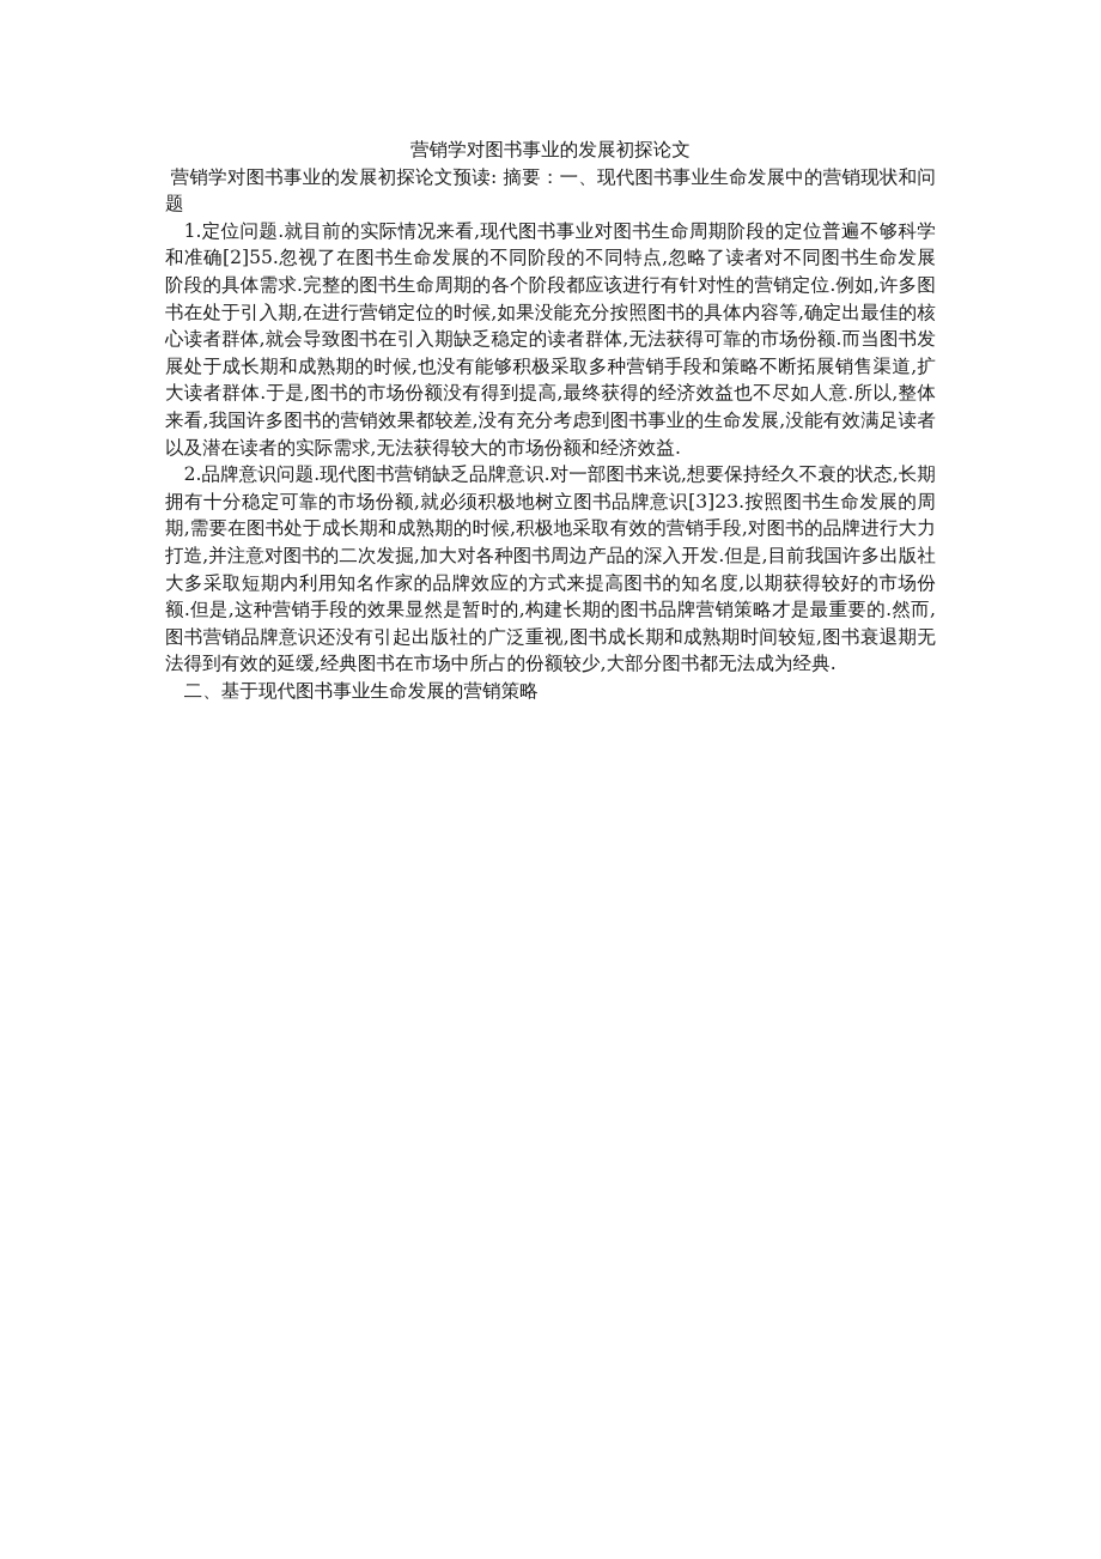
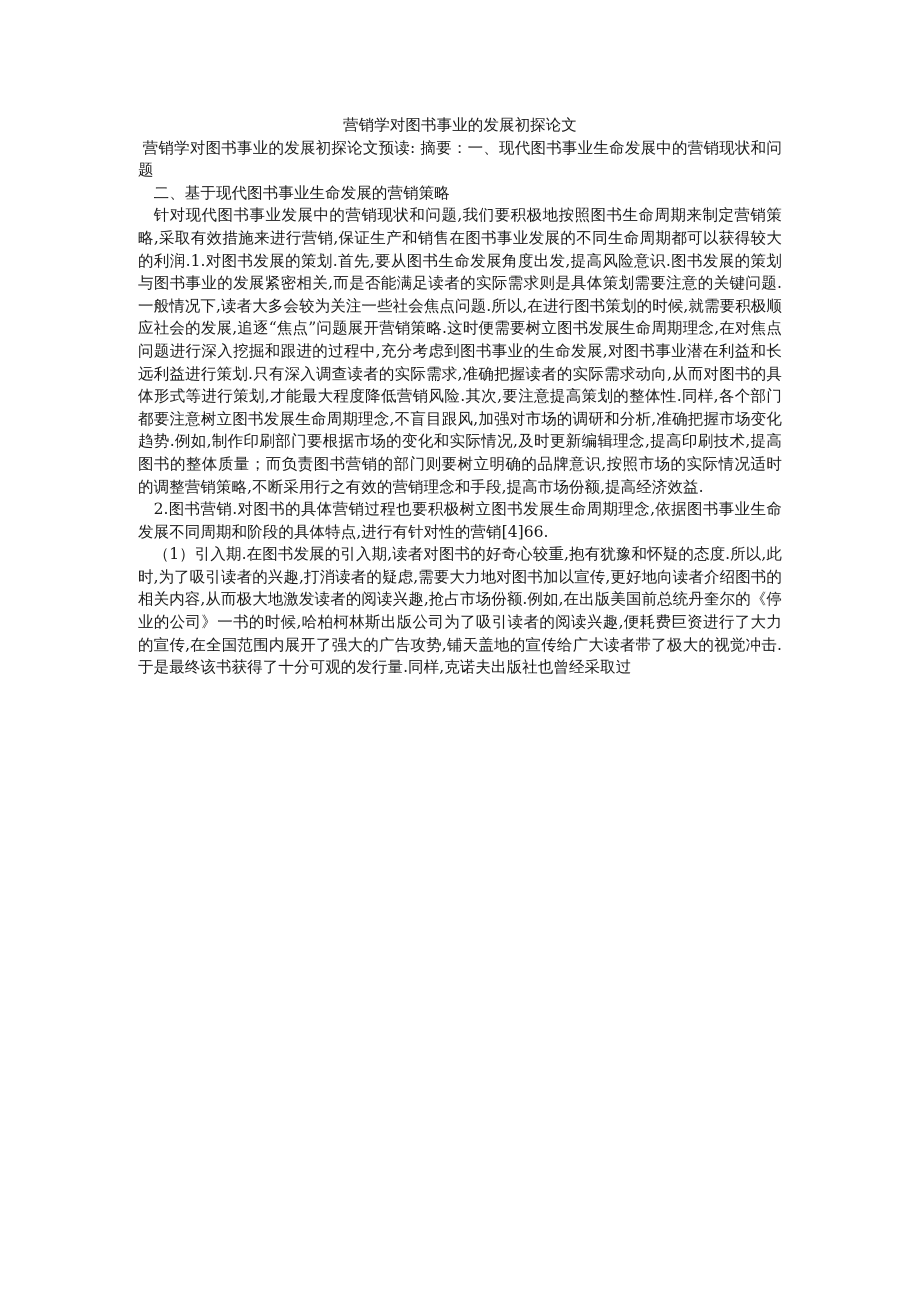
  营销学对图书事业的发展初探论文
  营销学对图书事业的发展初探论文预读: 摘要：一、现代图书事业生命发展中的营销现状和问题
- 1.定位问题.就目前的实际情况来看,现代图书事业对图书生命周期阶段的定位普遍不够科学和准确[2]55.忽视了在图书生命发展的不同阶段的不同特点,忽略了读者对不同图书生命发展阶段的具体需求.完整的图书生命周期的各个阶段都应该进行有针对性的营销定位.例如,许多图书在处于引入期,在进行营销定位的时候,如果没能充分按照图书的具体内容等,确定出最佳的核心读者群体,就会导致图书在引入期缺乏稳定的读者群体,无法获得可靠的市场份额.而当图书发展处于成长期和成熟期的时候,也没有能够积极采取多种营销手段和策略不断拓展销售渠道,扩大读者群体.于是,图书的市场份额没有得到提高,最终获得的经济效益也不尽如人意.所以,整体来看,我国许多图书的营销效果都较差,没有充分考虑到图书事业的生命发展,没能有效满足读者以及潜在读者的实际需求,无法获得较大的市场份额和经济效益.
- 2.品牌意识问题.现代图书营销缺乏品牌意识.对一部图书来说,想要保持经久不衰的状态,长期拥有十分稳定可靠的市场份额,就必须积极地树立图书品牌意识[3]23.按照图书生命发展的周期,需要在图书处于成长期和成熟期的时候,积极地采取有效的营销手段,对图书的品牌进行大力打造,并注意对图书的二次发掘,加大对各种图书周边产品的深入开发.但是,目前我国许多出版社大多采取短期内利用知名作家的品牌效应的方式来提高图书的知名度,以期获得较好的市场份额.但是,这种营销手段的效果显然是暂时的,构建长期的图书品牌营销策略才是最重要的.然而,图书营销品牌意识还没有引起出版社的广泛重视,图书成长期和成熟期时间较短,图书衰退期无法得到有效的延缓,经典图书在市场中所占的份额较少,大部分图书都无法成为经典.
  二、基于现代图书事业生命发展的营销策略
+ 针对现代图书事业发展中的营销现状和问题,我们要积极地按照图书生命周期来制定营销策略,采取有效措施来进行营销,保证生产和销售在图书事业发展的不同生命周期都可以获得较大的利润.1.对图书发展的策划.首先,要从图书生命发展角度出发,提高风险意识.图书发展的策划与图书事业的发展紧密相关,而是否能满足读者的实际需求则是具体策划需要注意的关键问题.一般情况下,读者大多会较为关注一些社会焦点问题.所以,在进行图书策划的时候,就需要积极顺应社会的发展,追逐“焦点”问题展开营销策略.这时便需要树立图书发展生命周期理念,在对焦点问题进行深入挖掘和跟进的过程中,充分考虑到图书事业的生命发展,对图书事业潜在利益和长远利益进行策划.只有深入调查读者的实际需求,准确把握读者的实际需求动向,从而对图书的具体形式等进行策划,才能最大程度降低营销风险.其次,要注意提高策划的整体性.同样,各个部门都要注意树立图书发展生命周期理念,不盲目跟风,加强对市场的调研和分析,准确把握市场变化趋势.例如,制作印刷部门要根据市场的变化和实际情况,及时更新编辑理念,提高印刷技术,提高图书的整体质量；而负责图书营销的部门则要树立明确的品牌意识,按照市场的实际情况适时的调整营销策略,不断采用行之有效的营销理念和手段,提高市场份额,提高经济效益.
+ 2.图书营销.对图书的具体营销过程也要积极树立图书发展生命周期理念,依据图书事业生命发展不同周期和阶段的具体特点,进行有针对性的营销[4]66.
+ （1）引入期.在图书发展的引入期,读者对图书的好奇心较重,抱有犹豫和怀疑的态度.所以,此时,为了吸引读者的兴趣,打消读者的疑虑,需要大力地对图书加以宣传,更好地向读者介绍图书的相关内容,从而极大地激发读者的阅读兴趣,抢占市场份额.例如,在出版美国前总统丹奎尔的《停业的公司》一书的时候,哈柏柯林斯出版公司为了吸引读者的阅读兴趣,便耗费巨资进行了大力的宣传,在全国范围内展开了强大的广告攻势,铺天盖地的宣传给广大读者带了极大的视觉冲击.于是最终该书获得了十分可观的发行量.同样,克诺夫出版社也曾经采取过
